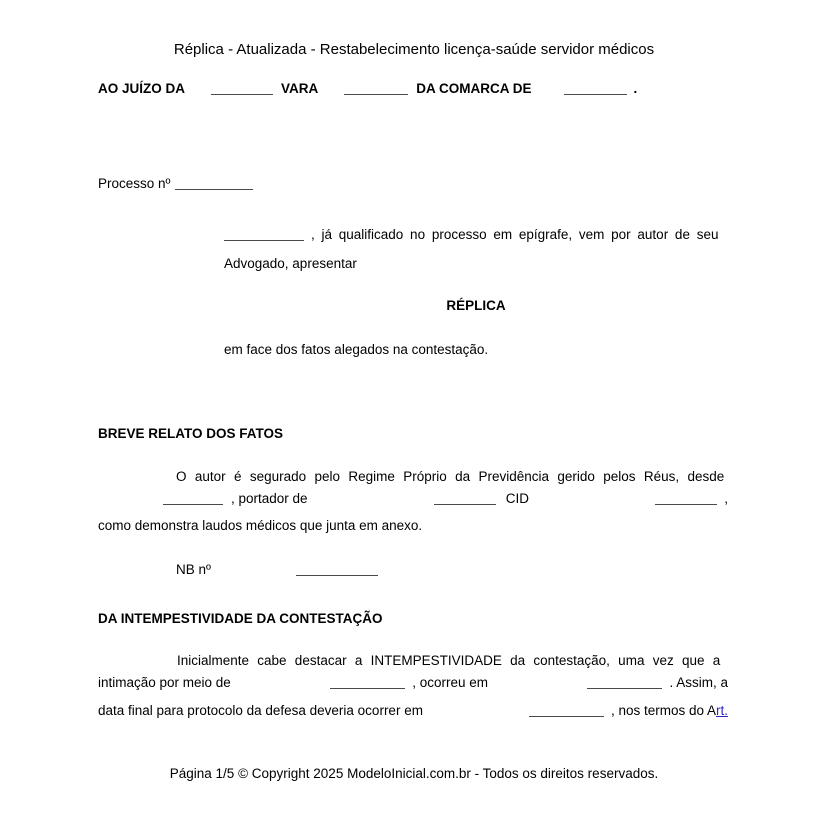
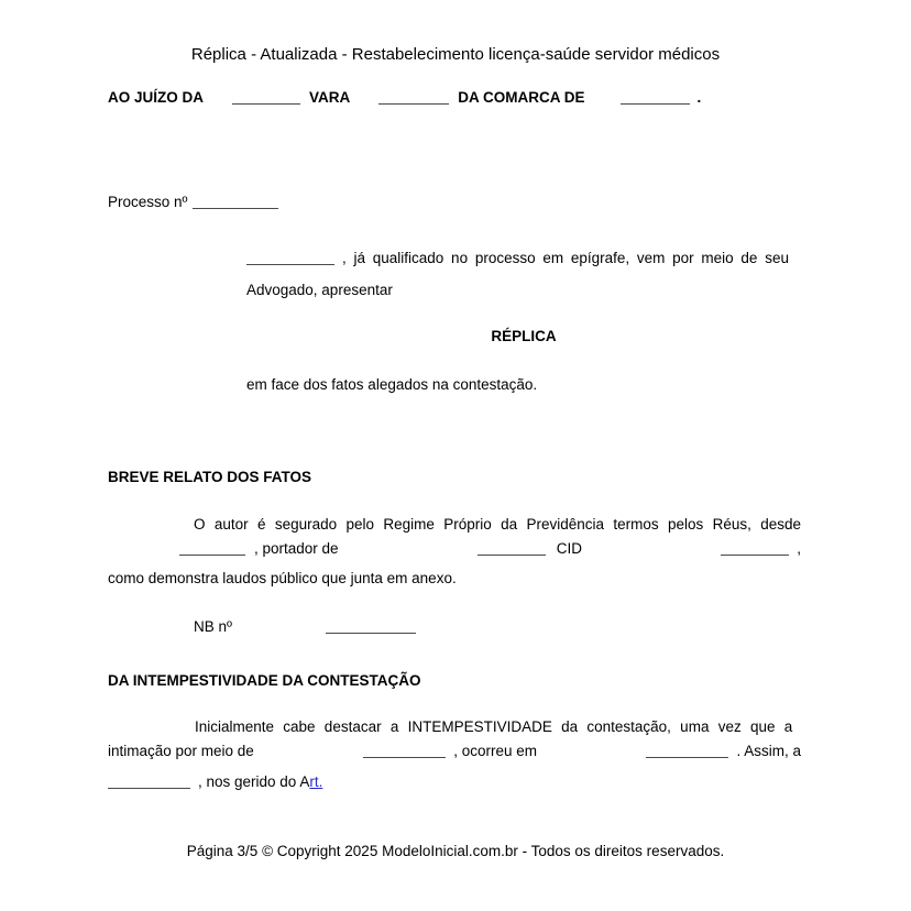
  Réplica - Atualizada - Restabelecimento licença-saúde servidor médicos
  AO JUÍZO DA VARA DA COMARCA DE .
  Processo nº
- , já qualificado no processo em epígrafe, vem por autor de seu
+ , já qualificado no processo em epígrafe, vem por meio de seu
  Advogado, apresentar
  RÉPLICA
  em face dos fatos alegados na contestação.
  BREVE RELATO DOS FATOS
- O autor é segurado pelo Regime Próprio da Previdência gerido pelos Réus, desde
+ O autor é segurado pelo Regime Próprio da Previdência termos pelos Réus, desde
  , portador de
  CID
  ,
- como demonstra laudos médicos que junta em anexo.
+ como demonstra laudos público que junta em anexo.
  NB nº
  DA INTEMPESTIVIDADE DA CONTESTAÇÃO
  Inicialmente cabe destacar a INTEMPESTIVIDADE da contestação, uma vez que a
  intimação por meio de
  , ocorreu em
  . Assim, a
- data final para protocolo da defesa deveria ocorrer em
- , nos termos do Art.
+ , nos gerido do Art.
- Página 1/5 © Copyright 2025 ModeloInicial.com.br - Todos os direitos reservados.
+ Página 3/5 © Copyright 2025 ModeloInicial.com.br - Todos os direitos reservados.
